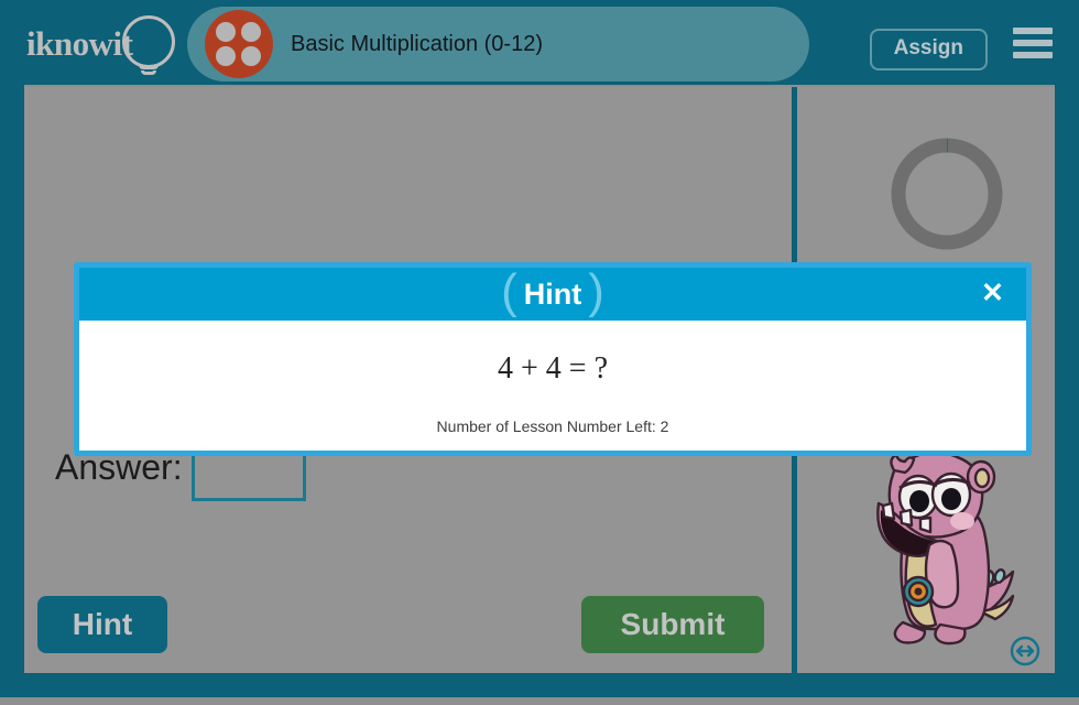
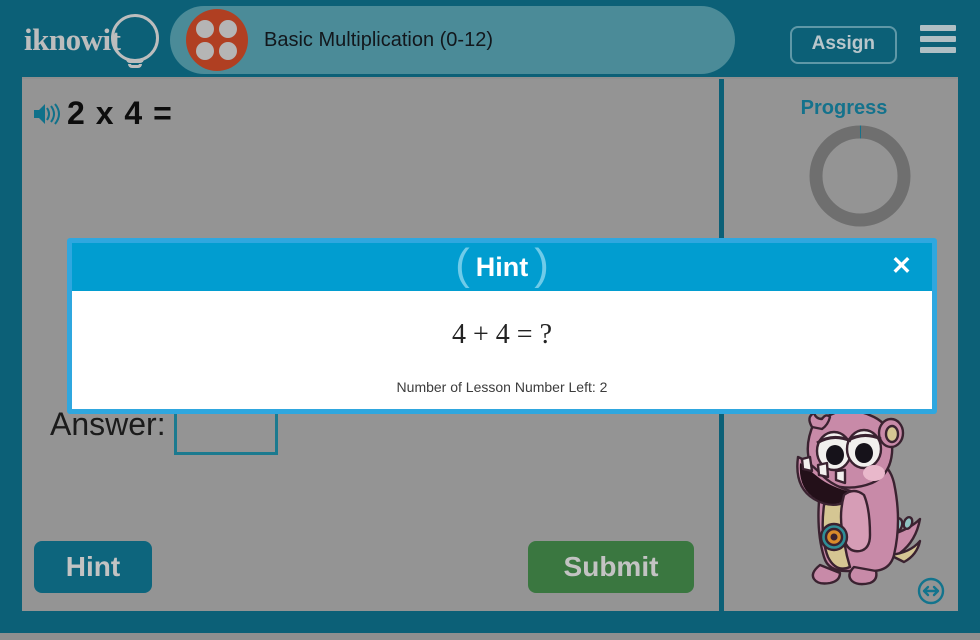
  iknowit
  Basic Multiplication (0-12)
  Assign
+ 2 x 4 =
+ Progress
  Answer:
  Hint
  Submit
  (
  Hint
  )
  ✕
  4 + 4 = ?
  Number of Lesson Number Left: 2
